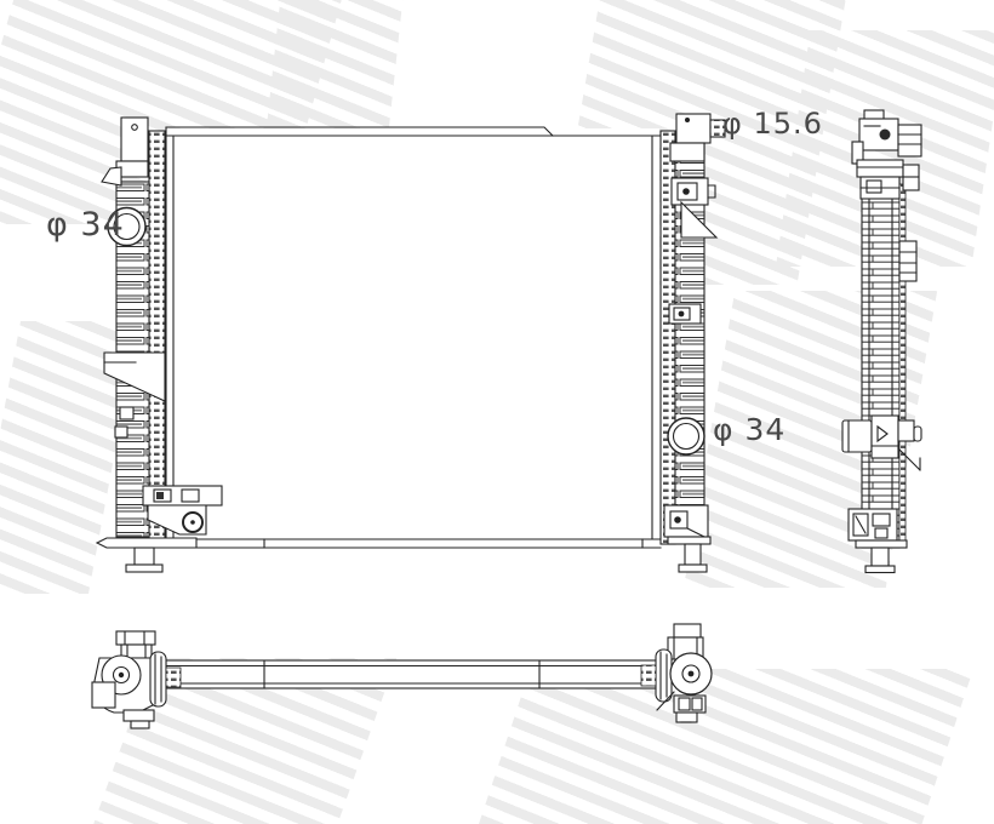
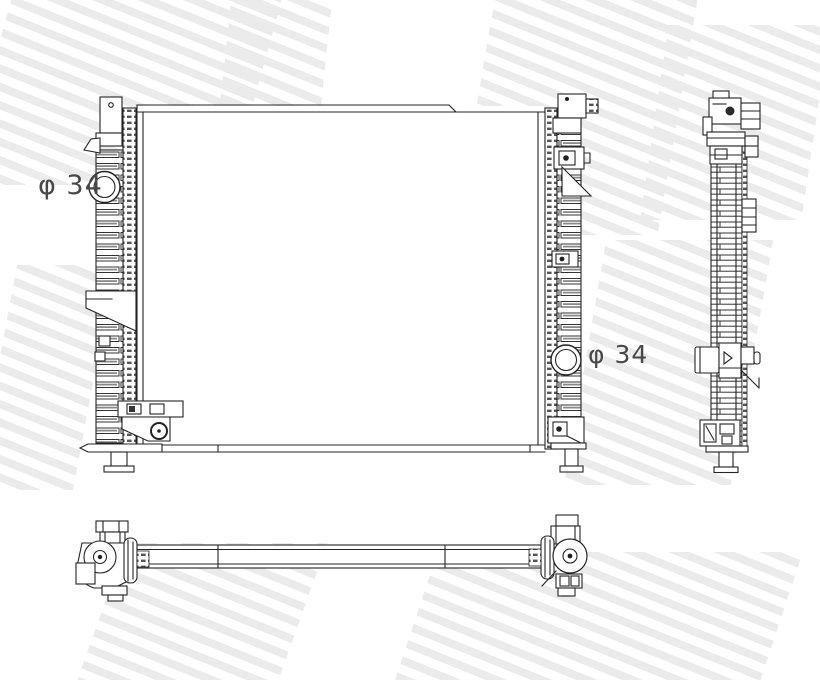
  φ 34
- φ 15.6
  φ 34
